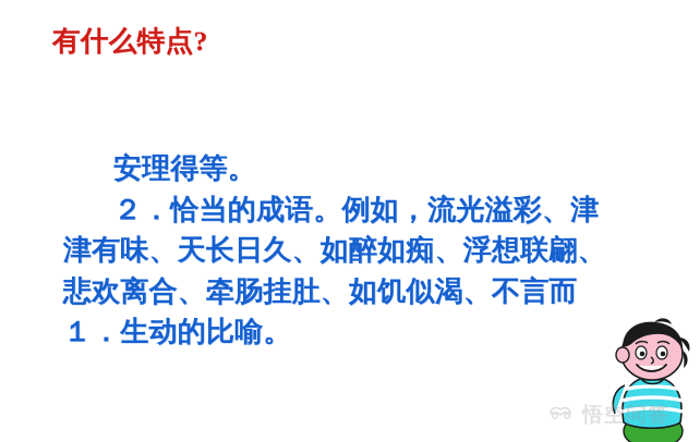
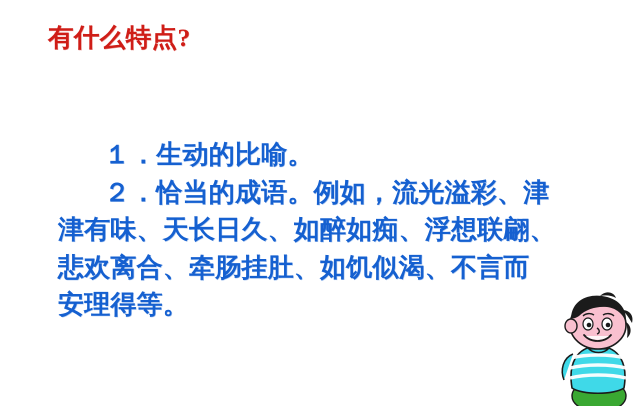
  有什么特点?
- 安理得等。
+ １．生动的比喻。
  ２．恰当的成语。例如，流光溢彩、津
  津有味、天长日久、如醉如痴、浮想联翩、
  悲欢离合、牵肠挂肚、如饥似渴、不言而
- １．生动的比喻。
+ 安理得等。
- 悟空问答
